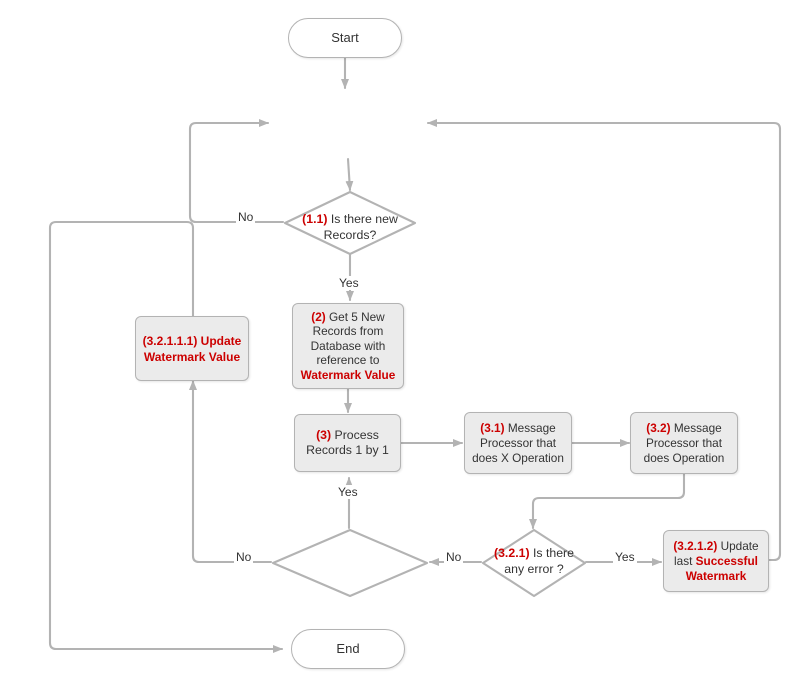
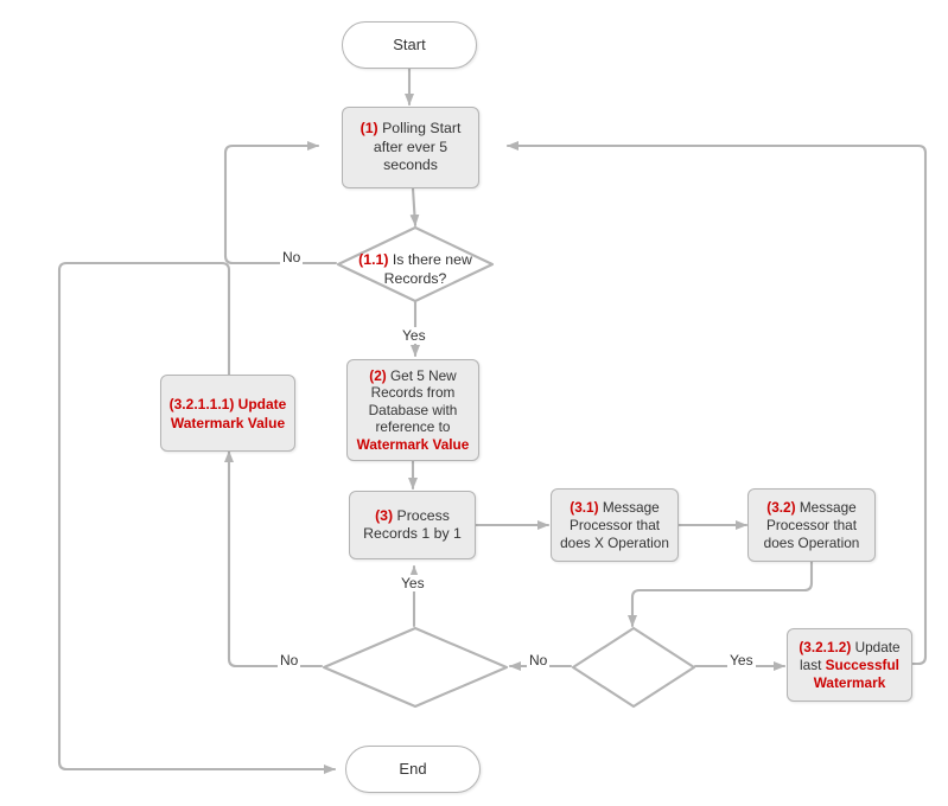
  Start
+ (1) Polling Start
+ after ever 5
+ seconds
  (1.1) Is there new
  Records?
  (2) Get 5 New
  Records from
  Database with
  reference to
  Watermark Value
  (3.2.1.1.1) Update
  Watermark Value
  (3) Process
  Records 1 by 1
  (3.1) Message
  Processor that
  does X Operation
  (3.2) Message
  Processor that
  does Operation
- (3.2.1) Is there
- any error ?
  (3.2.1.2) Update
  last Successful
  Watermark
  End
  No
  Yes
  Yes
  No
  No
  Yes
